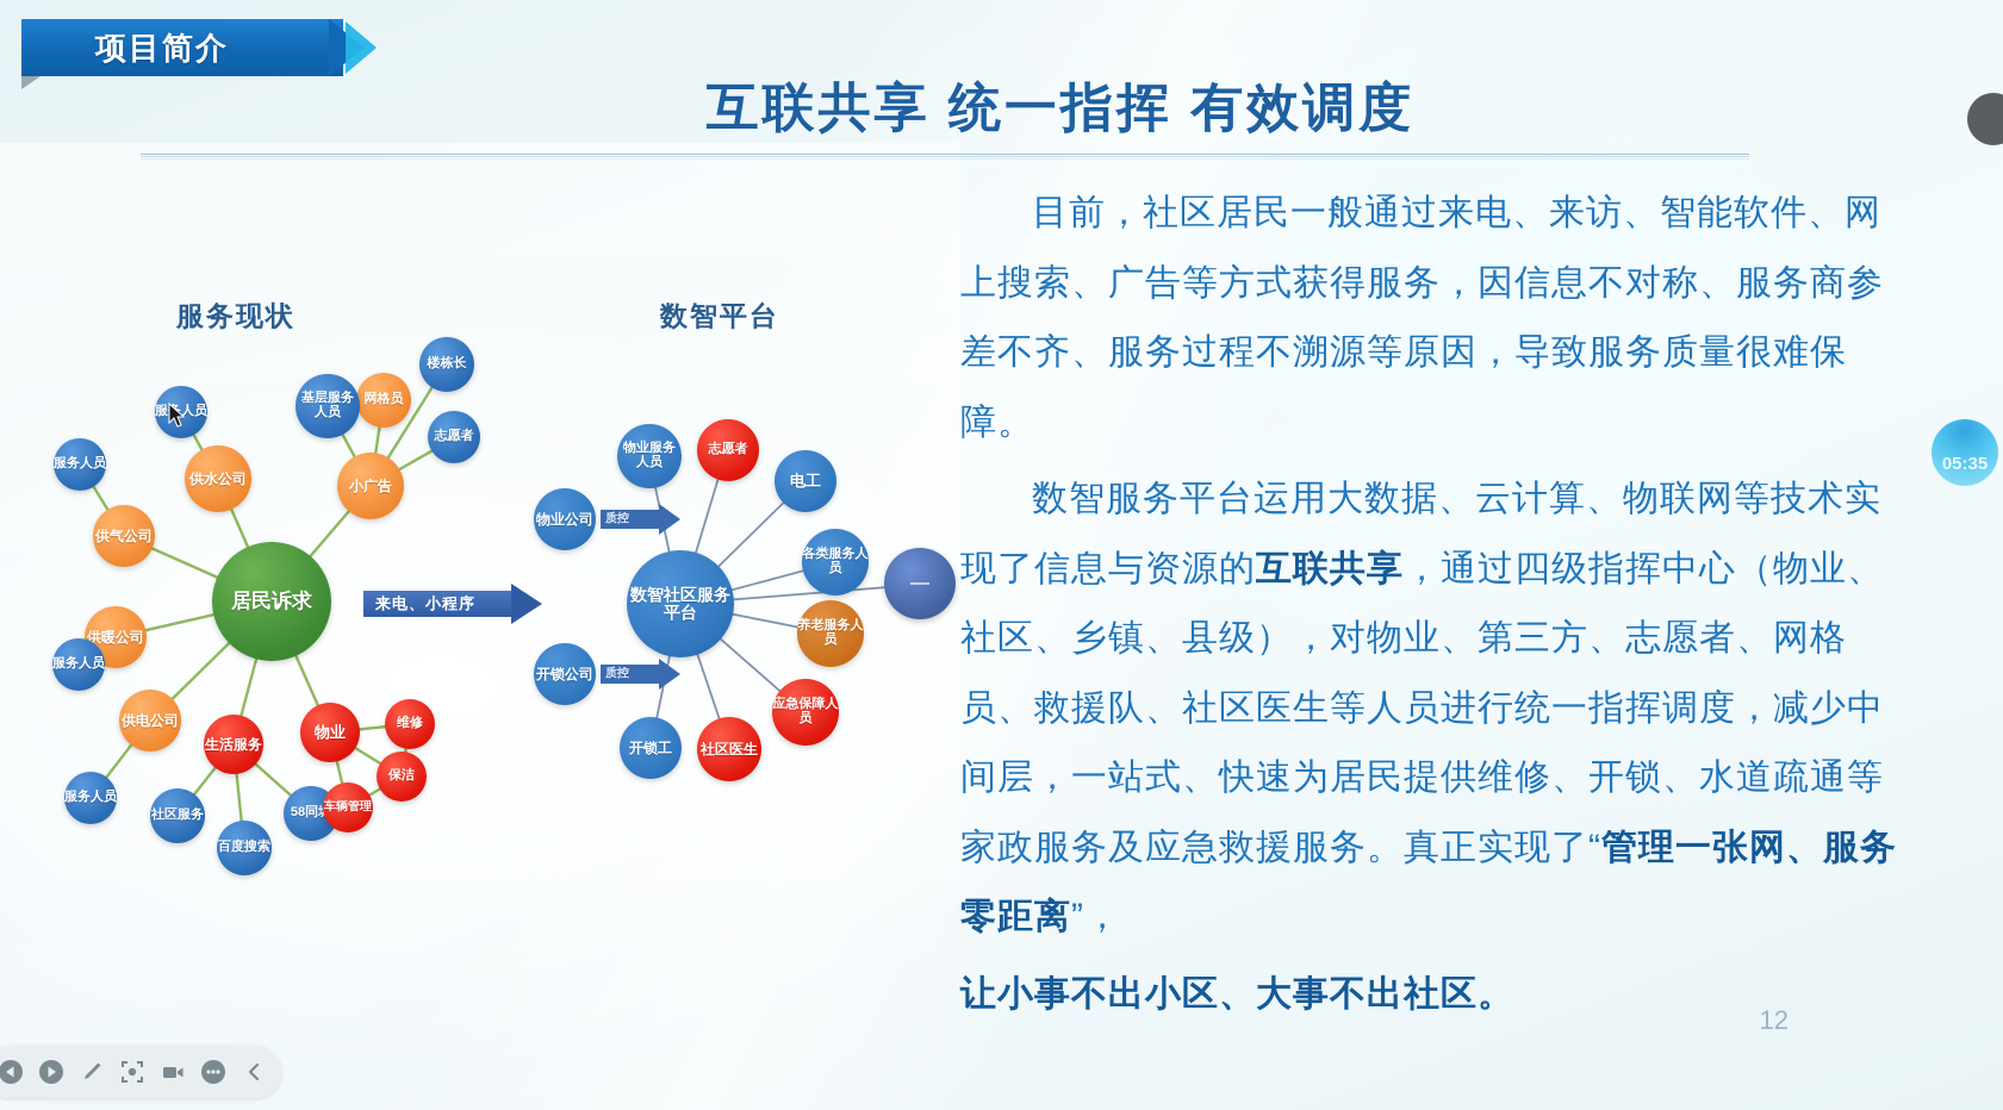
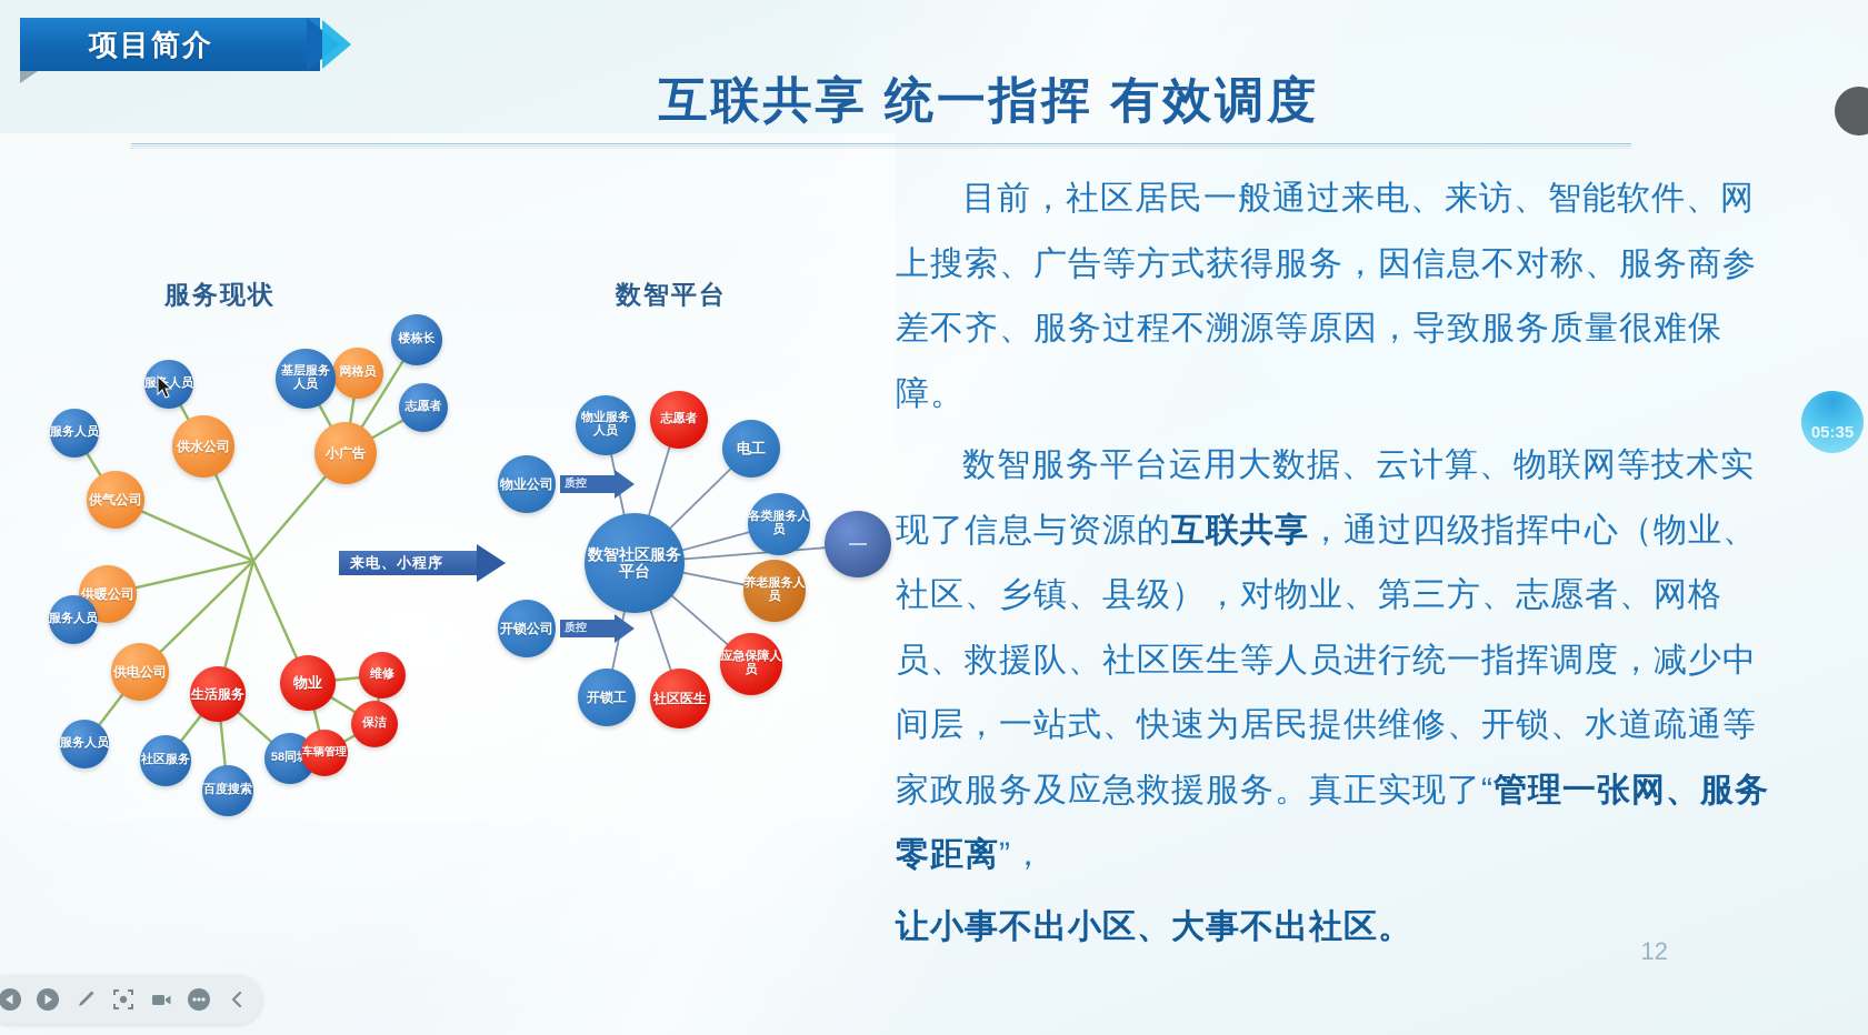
  项目简介
  互联共享 统一指挥 有效调度
  服务现状
  数智平台
- 居民诉求
  供水公司
  供气公司
  供暖公司
  供电公司
  小广告
  网格员
  服人员
  服务人员
  服务人员
  服务人员
  基层服务人员
  楼栋长
  志愿者
  社区服务
  百度搜索
  58同
  生活服务
  物业
  维修
  保洁
  车辆管理
  来电、小程序
  数智社区服务平台
  物业公司
  开锁公司
  物业服务人员
  电工
  各类服务人员
  开锁工
  志愿者
  社区医生
  应急保障人员
  养老服务人员
  质控
  质控
  目前，社区居民一般通过来电、来访、智能软件、网上搜索、广告等方式获得服务，因信息不对称、服务商参差不齐、服务过程不溯源等原因，导致服务质量很难保障。
  数智服务平台运用大数据、云计算、物联网等技术实现了信息与资源的互联共享，通过四级指挥中心（物业、社区、乡镇、县级），对物业、第三方、志愿者、网格员、救援队、社区医生等人员进行统一指挥调度，减少中间层，一站式、快速为居民提供维修、开锁、水道疏通等家政服务及应急救援服务。真正实现了“管理一张网、服务零距离”，
  让小事不出小区、大事不出社区。
  12
  05:35
